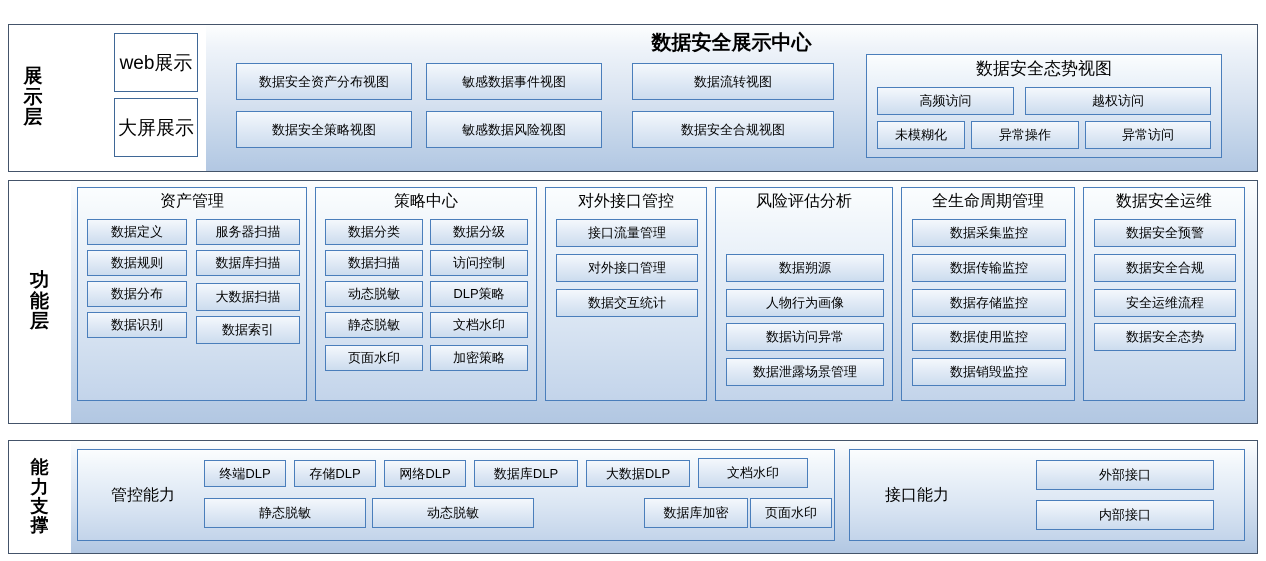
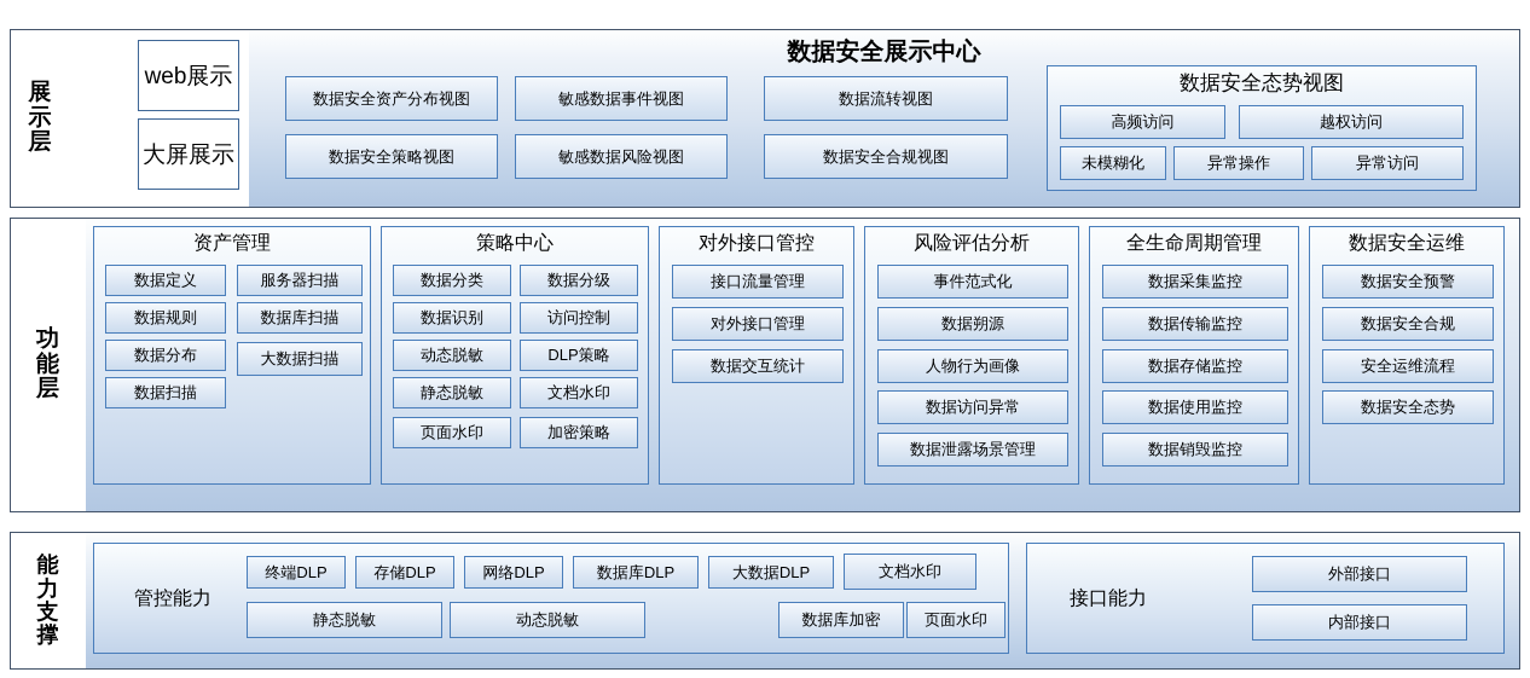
  展
  示
  层
  web展示
  大屏展示
  数据安全展示中心
  数据安全资产分布视图
  数据安全策略视图
  敏感数据事件视图
  敏感数据风险视图
  数据流转视图
  数据安全合规视图
  数据安全态势视图
  高频访问
  越权访问
  未模糊化
  异常操作
  异常访问
  功
  能
  层
  资产管理
  数据定义
  数据规则
  数据分布
- 数据识别
+ 数据扫描
  服务器扫描
  数据库扫描
  大数据扫描
- 数据索引
  策略中心
  数据分类
- 数据扫描
+ 数据识别
  动态脱敏
  静态脱敏
  页面水印
  数据分级
  访问控制
  DLP策略
  文档水印
  加密策略
  对外接口管控
  接口流量管理
  对外接口管理
  数据交互统计
  风险评估分析
+ 事件范式化
  数据朔源
  人物行为画像
  数据访问异常
  数据泄露场景管理
  全生命周期管理
  数据采集监控
  数据传输监控
  数据存储监控
  数据使用监控
  数据销毁监控
  数据安全运维
  数据安全预警
  数据安全合规
  安全运维流程
  数据安全态势
  能
  力
  支
  撑
  管控能力
  终端DLP
  存储DLP
  网络DLP
  数据库DLP
  大数据DLP
  文档水印
  静态脱敏
  动态脱敏
  数据库加密
  页面水印
  接口能力
  外部接口
  内部接口
